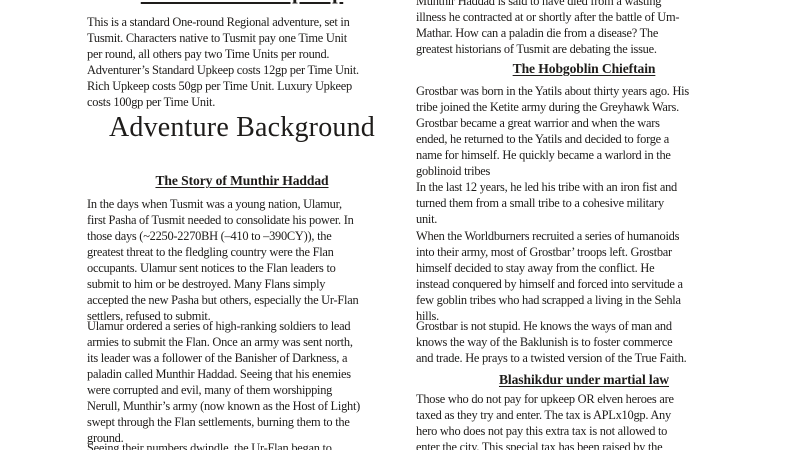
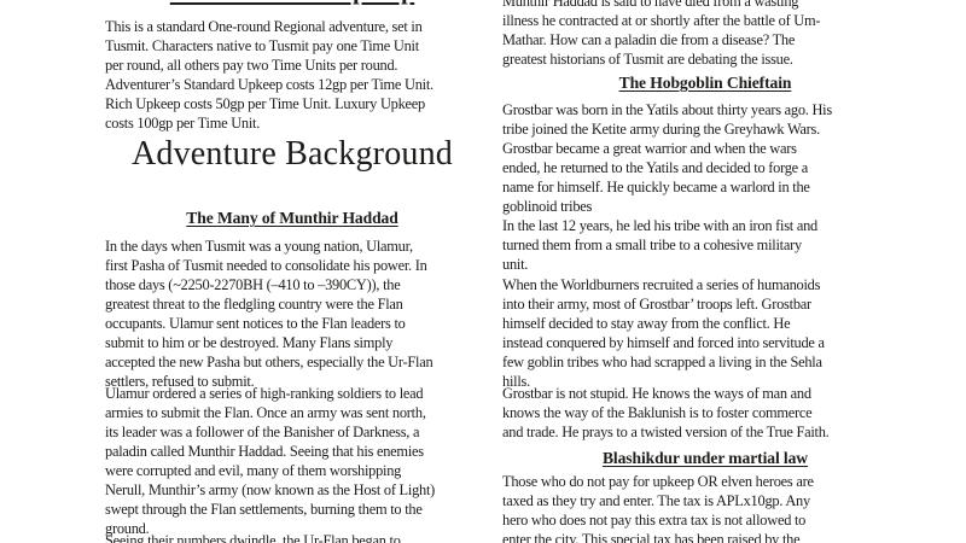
  This is a standard One-round Regional adventure, set in
  Tusmit. Characters native to Tusmit pay one Time Unit
  per round, all others pay two Time Units per round.
  Adventurer’s Standard Upkeep costs 12gp per Time Unit.
  Rich Upkeep costs 50gp per Time Unit. Luxury Upkeep
  costs 100gp per Time Unit.
  Adventure Background
- The Story of Munthir Haddad
+ The Many of Munthir Haddad
  In the days when Tusmit was a young nation, Ulamur,
  first Pasha of Tusmit needed to consolidate his power. In
  those days (~2250-2270BH (–410 to –390CY)), the
  greatest threat to the fledgling country were the Flan
  occupants. Ulamur sent notices to the Flan leaders to
  submit to him or be destroyed. Many Flans simply
  accepted the new Pasha but others, especially the Ur-Flan
  settlers, refused to submit.
  Ulamur ordered a series of high-ranking soldiers to lead
  armies to submit the Flan. Once an army was sent north,
  its leader was a follower of the Banisher of Darkness, a
  paladin called Munthir Haddad. Seeing that his enemies
  were corrupted and evil, many of them worshipping
  Nerull, Munthir’s army (now known as the Host of Light)
  swept through the Flan settlements, burning them to the
  ground.
  Seeing their numbers dwindle, the Ur-Flan began to
  Munthir Haddad is said to have died from a wasting
  illness he contracted at or shortly after the battle of Um-
  Mathar. How can a paladin die from a disease? The
  greatest historians of Tusmit are debating the issue.
  The Hobgoblin Chieftain
  Grostbar was born in the Yatils about thirty years ago. His
  tribe joined the Ketite army during the Greyhawk Wars.
  Grostbar became a great warrior and when the wars
  ended, he returned to the Yatils and decided to forge a
  name for himself. He quickly became a warlord in the
  goblinoid tribes
  In the last 12 years, he led his tribe with an iron fist and
  turned them from a small tribe to a cohesive military
  unit.
  When the Worldburners recruited a series of humanoids
  into their army, most of Grostbar’ troops left. Grostbar
  himself decided to stay away from the conflict. He
  instead conquered by himself and forced into servitude a
  few goblin tribes who had scrapped a living in the Sehla
  hills.
  Grostbar is not stupid. He knows the ways of man and
  knows the way of the Baklunish is to foster commerce
  and trade. He prays to a twisted version of the True Faith.
  Blashikdur under martial law
  Those who do not pay for upkeep OR elven heroes are
  taxed as they try and enter. The tax is APLx10gp. Any
  hero who does not pay this extra tax is not allowed to
  enter the city. This special tax has been raised by the
